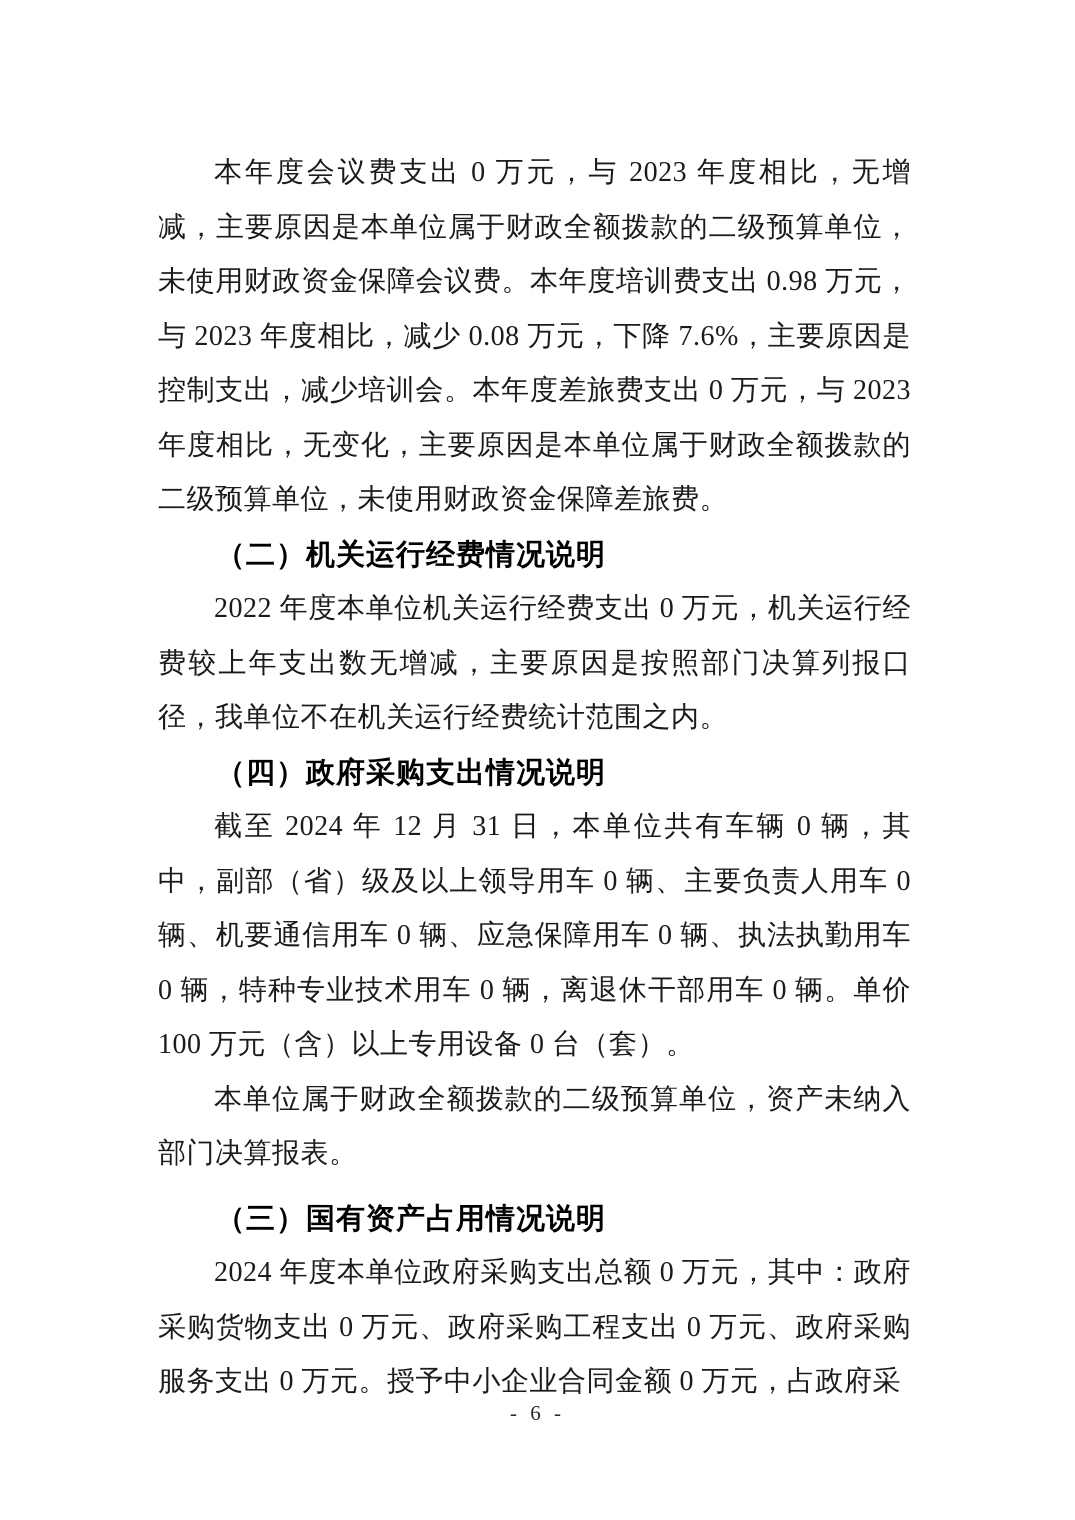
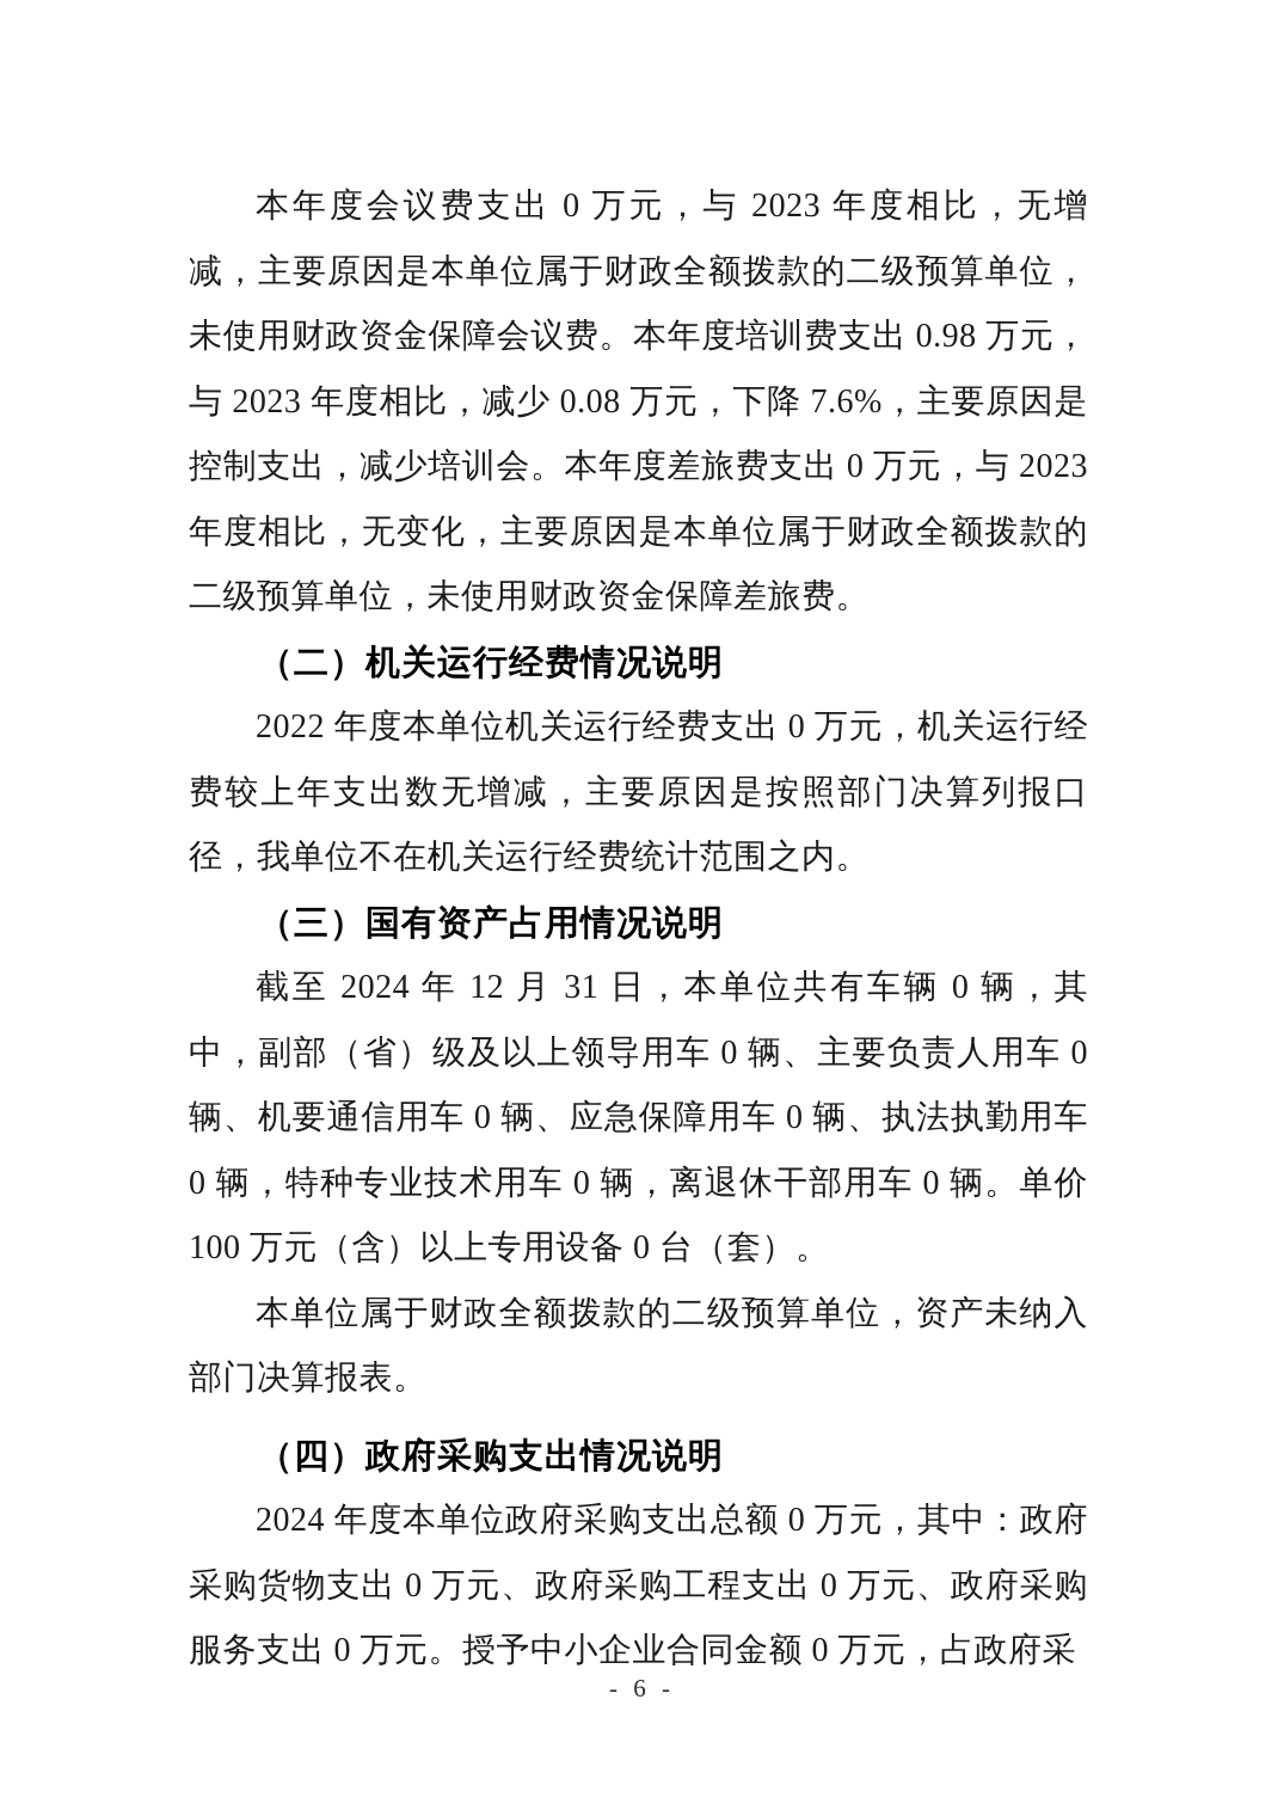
  本年度会议费支出 0 万元，与 2023 年度相比，无增减，主要原因是本单位属于财政全额拨款的二级预算单位，未使用财政资金保障会议费。本年度培训费支出 0.98 万元，与 2023 年度相比，减少 0.08 万元，下降 7.6%，主要原因是控制支出，减少培训会。本年度差旅费支出 0 万元，与 2023 年度相比，无变化，主要原因是本单位属于财政全额拨款的二级预算单位，未使用财政资金保障差旅费。
  （二）机关运行经费情况说明
  2022 年度本单位机关运行经费支出 0 万元，机关运行经费较上年支出数无增减，主要原因是按照部门决算列报口径，我单位不在机关运行经费统计范围之内。
- （四）政府采购支出情况说明
+ （三）国有资产占用情况说明
  截至 2024 年 12 月 31 日，本单位共有车辆 0 辆，其中，副部（省）级及以上领导用车 0 辆、主要负责人用车 0 辆、机要通信用车 0 辆、应急保障用车 0 辆、执法执勤用车 0 辆，特种专业技术用车 0 辆，离退休干部用车 0 辆。单价 100 万元（含）以上专用设备 0 台（套）。
  本单位属于财政全额拨款的二级预算单位，资产未纳入部门决算报表。
- （三）国有资产占用情况说明
+ （四）政府采购支出情况说明
  2024 年度本单位政府采购支出总额 0 万元，其中：政府采购货物支出 0 万元、政府采购工程支出 0 万元、政府采购服务支出 0 万元。授予中小企业合同金额 0 万元，占政府采
  - 6 -
